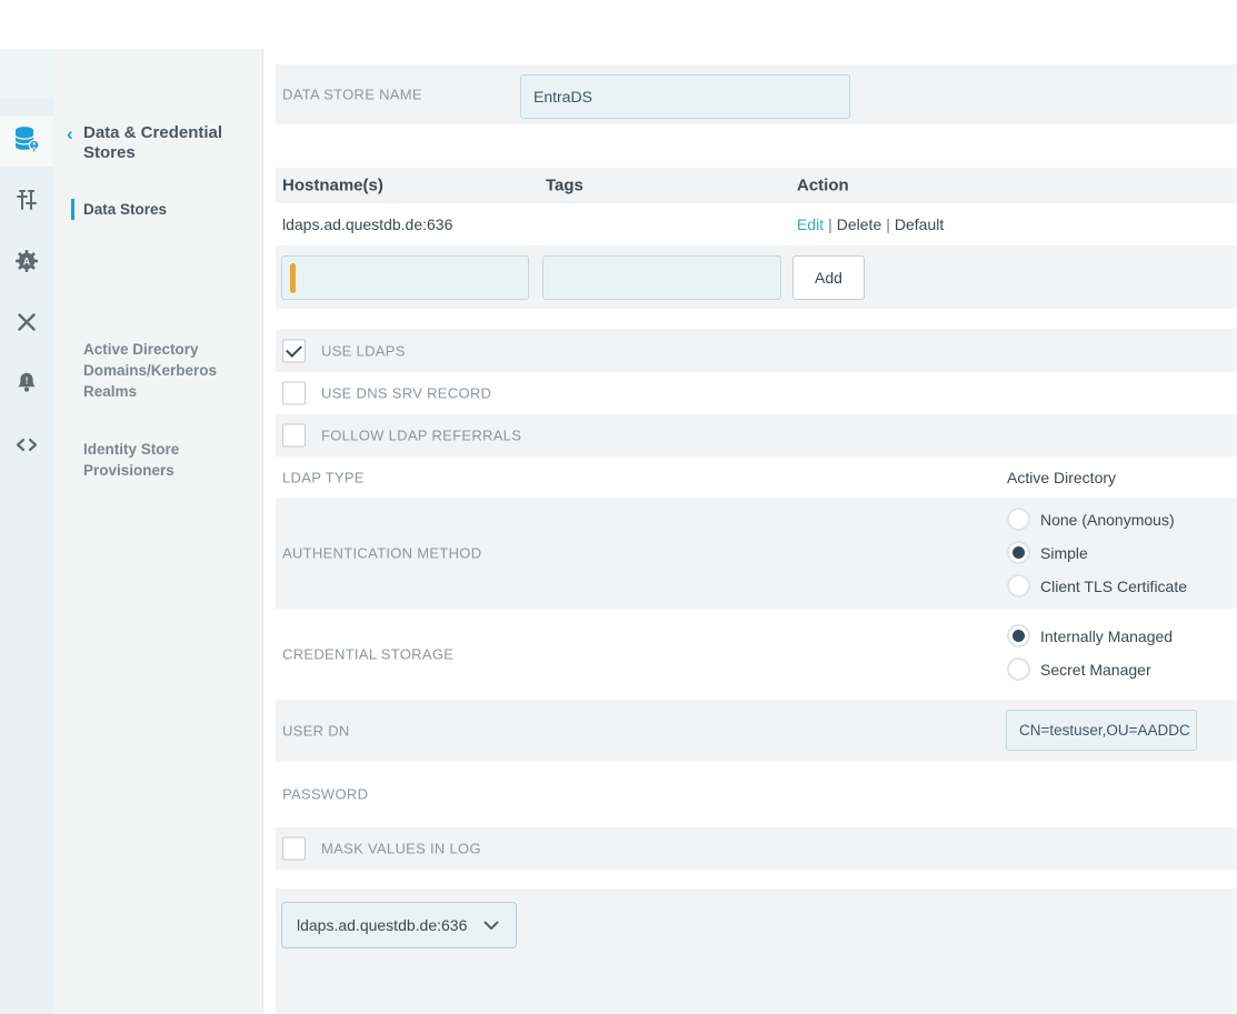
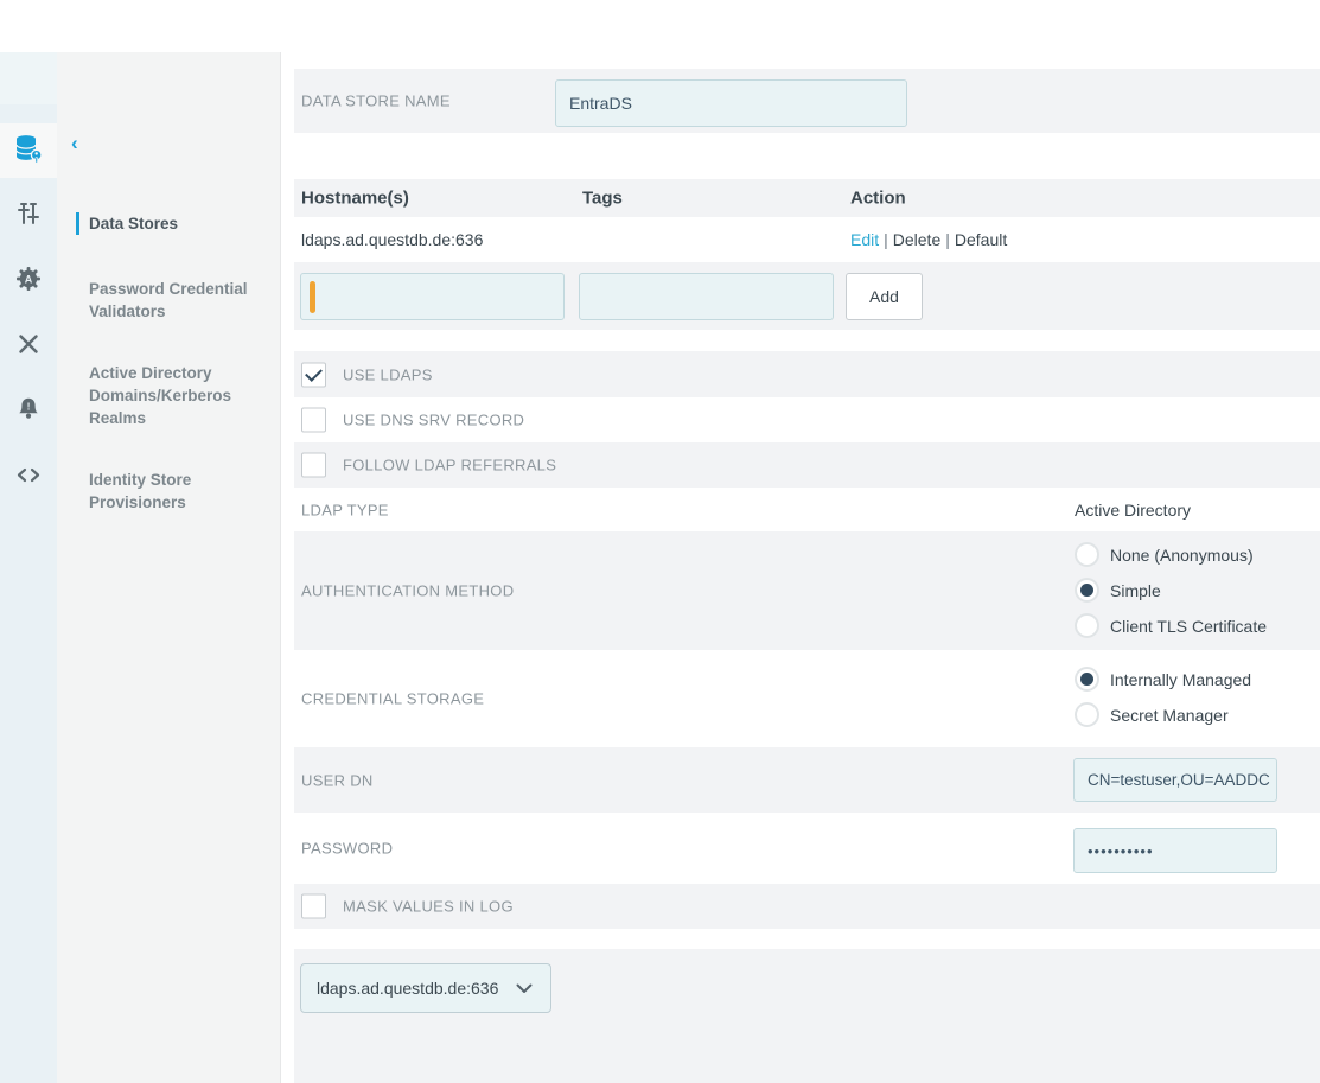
  A
  !
  ‹
- Data & Credential Stores
  Data Stores
+ Password Credential Validators
  Active Directory Domains/Kerberos Realms
  Identity Store Provisioners
  DATA STORE NAME
  EntraDS
  Hostname(s)
  Tags
  Action
  ldaps.ad.questdb.de:636
  Edit | Delete | Default
  Add
  USE LDAPS
  USE DNS SRV RECORD
  FOLLOW LDAP REFERRALS
  LDAP TYPE
  Active Directory
  AUTHENTICATION METHOD
  None (Anonymous)
  Simple
  Client TLS Certificate
  CREDENTIAL STORAGE
  Internally Managed
  Secret Manager
  USER DN
  CN=testuser,OU=AADDC
  PASSWORD
+ ••••••••••
  MASK VALUES IN LOG
  ldaps.ad.questdb.de:636
